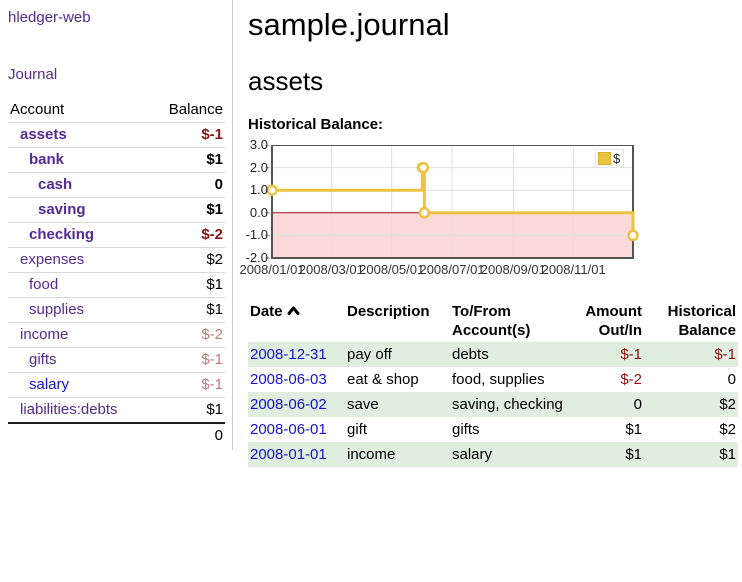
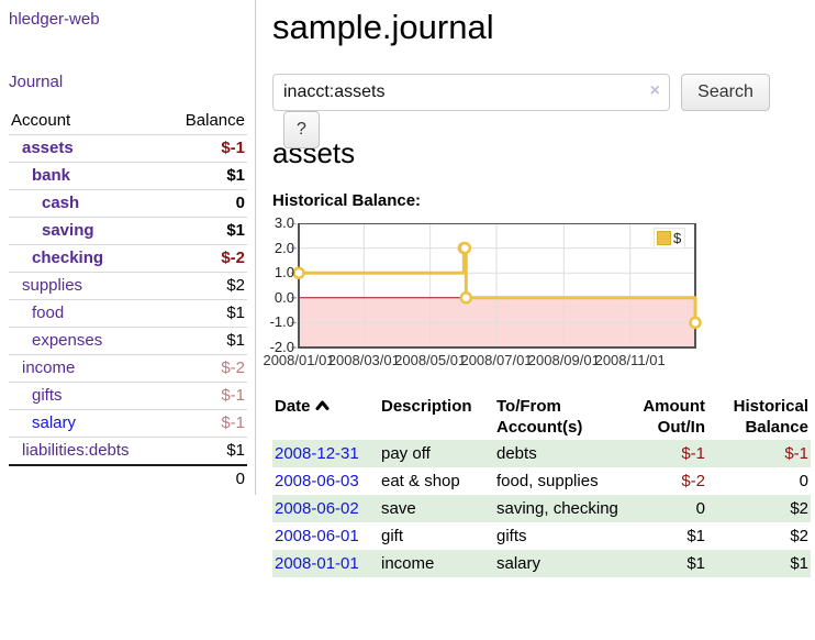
  hledger-web
  Journal
  Account	Balance
  assets	$-1
  bank	$1
  cash	0
  saving	$1
  checking	$-2
- expenses	$2
+ supplies	$2
  food	$1
- supplies	$1
+ expenses	$1
  income	$-2
  gifts	$-1
  salary	$-1
  liabilities:debts	$1
  	0
  sample.journal
+ inacct:assets
+ ×
+ Search ?
  assets
  Historical Balance:
  $
  3.0
  2.0
  1.0
  0.0
  -1.0
  -2.0
  2008/01/01
  2008/03/01
  2008/05/01
  2008/07/01
  2008/09/01
  2008/11/01
  Date	Description	To/From Account(s)	Amount Out/In	Historical Balance
  2008-12-31	pay off	debts	$-1	$-1
  2008-06-03	eat & shop	food, supplies	$-2	0
  2008-06-02	save	saving, checking	0	$2
  2008-06-01	gift	gifts	$1	$2
  2008-01-01	income	salary	$1	$1
